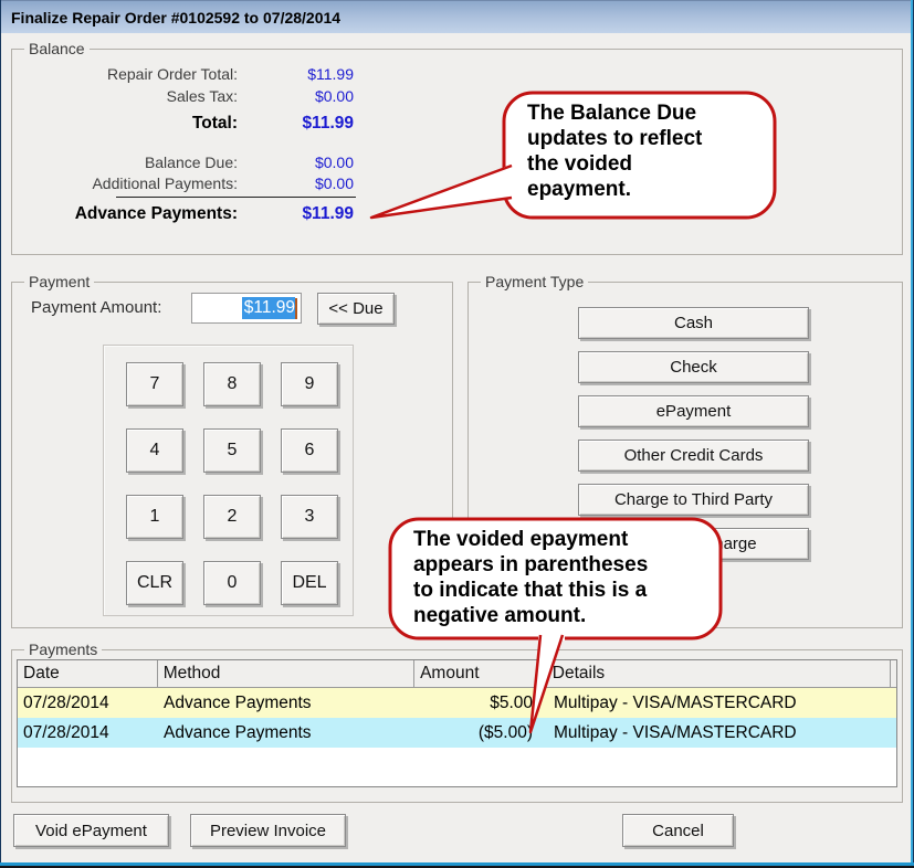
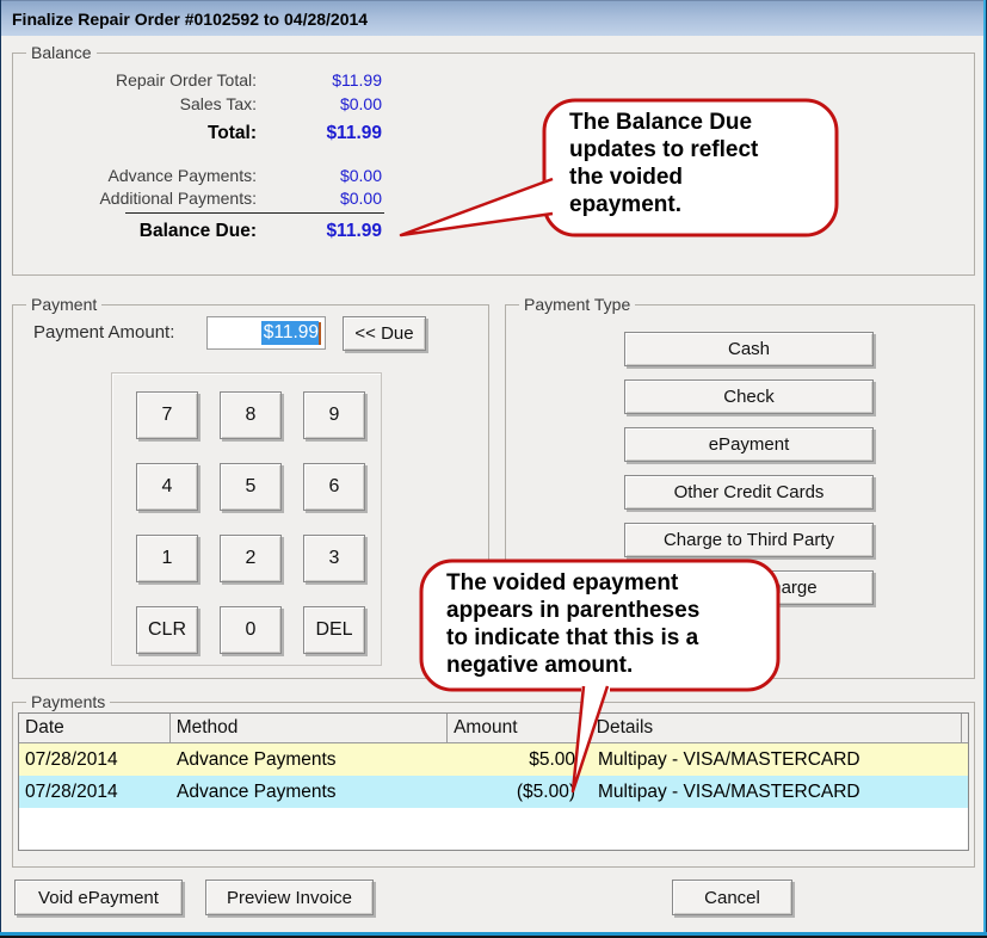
- Finalize Repair Order #0102592 to 07/28/2014
+ Finalize Repair Order #0102592 to 04/28/2014
  Balance
  Repair Order Total:
  $11.99
  Sales Tax:
  $0.00
  Total:
  $11.99
- Balance Due:
+ Advance Payments:
  $0.00
  Additional Payments:
  $0.00
- Advance Payments:
+ Balance Due:
  $11.99
  Payment
  Payment Amount:
  $11.99
  << Due
  7
  8
  9
  4
  5
  6
  1
  2
  3
  CLR
  0
  DEL
  Payment Type
  Cash
  Check
  ePayment
  Other Credit Cards
  Charge to Third Party
  Payments
  Date
  Method
  Amount
  Details
  07/28/2014
  Advance Payments
  $5.00
  Multipay - VISA/MASTERCARD
  07/28/2014
  Advance Payments
  ($5.00
  Multipay - VISA/MASTERCARD
  Void ePayment
  Preview Invoice
  Cancel
  The Balance Due
  updates to reflect
  the voided
  epayment.
  The voided epayment
  appears in parentheses
  to indicate that this is a
  negative amount.
